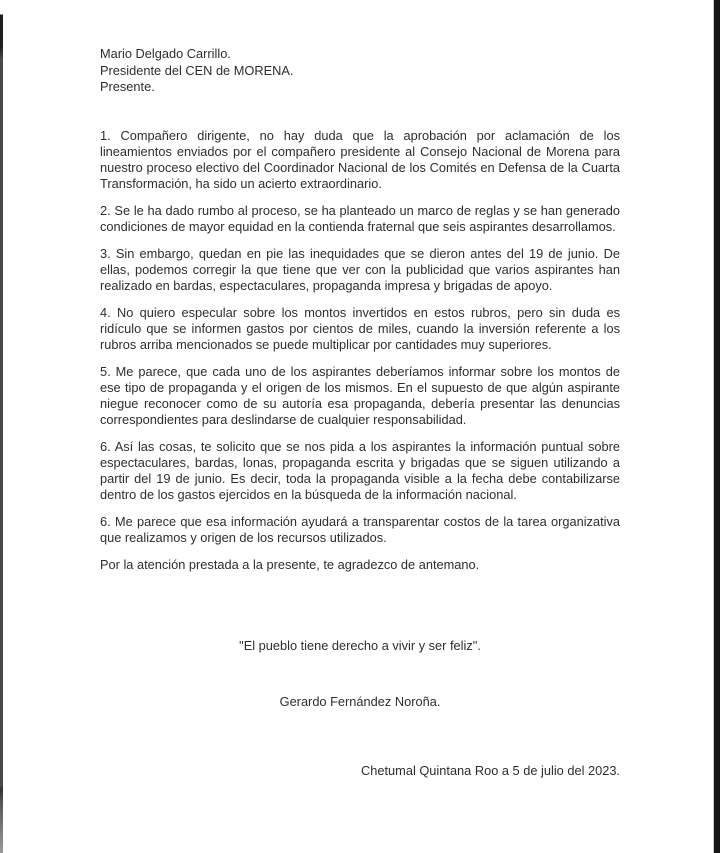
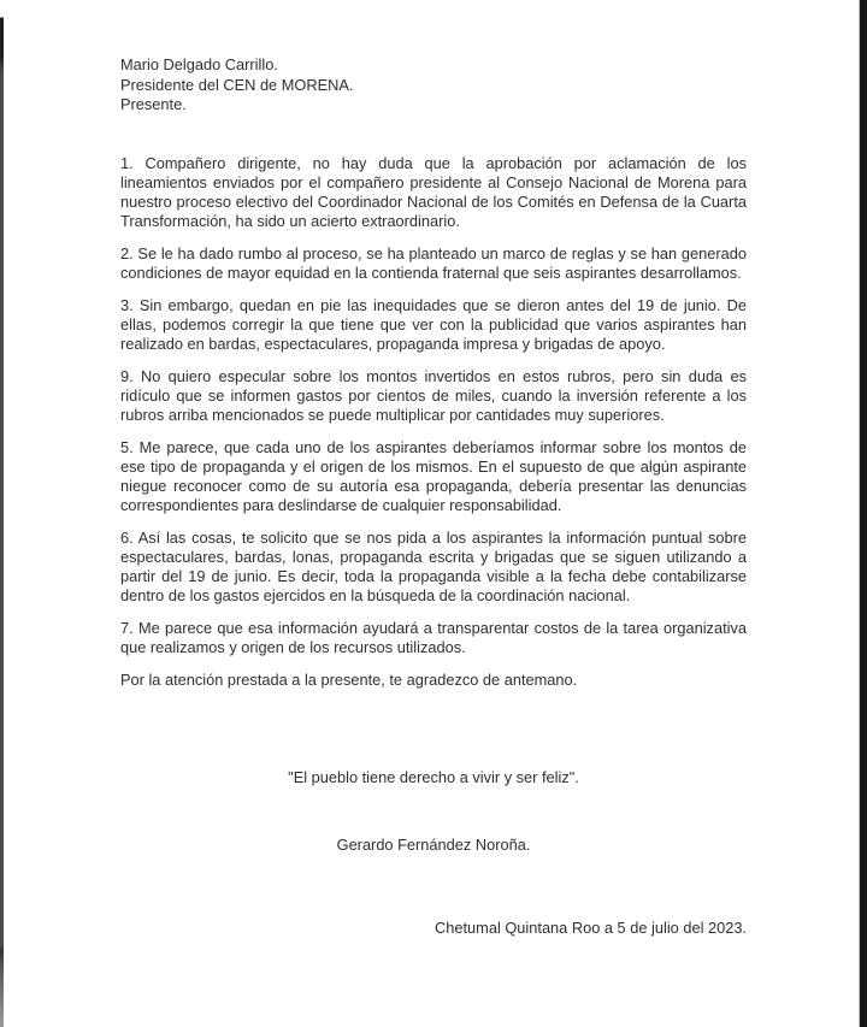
  Mario Delgado Carrillo.
  Presidente del CEN de MORENA.
  Presente.
  1. Compañero dirigente, no hay duda que la aprobación por aclamación de los lineamientos enviados por el compañero presidente al Consejo Nacional de Morena para nuestro proceso electivo del Coordinador Nacional de los Comités en Defensa de la Cuarta Transformación, ha sido un acierto extraordinario.
  2. Se le ha dado rumbo al proceso, se ha planteado un marco de reglas y se han generado condiciones de mayor equidad en la contienda fraternal que seis aspirantes desarrollamos.
  3. Sin embargo, quedan en pie las inequidades que se dieron antes del 19 de junio. De ellas, podemos corregir la que tiene que ver con la publicidad que varios aspirantes han realizado en bardas, espectaculares, propaganda impresa y brigadas de apoyo.
- 4. No quiero especular sobre los montos invertidos en estos rubros, pero sin duda es ridículo que se informen gastos por cientos de miles, cuando la inversión referente a los rubros arriba mencionados se puede multiplicar por cantidades muy superiores.
+ 9. No quiero especular sobre los montos invertidos en estos rubros, pero sin duda es ridículo que se informen gastos por cientos de miles, cuando la inversión referente a los rubros arriba mencionados se puede multiplicar por cantidades muy superiores.
  5. Me parece, que cada uno de los aspirantes deberíamos informar sobre los montos de ese tipo de propaganda y el origen de los mismos. En el supuesto de que algún aspirante niegue reconocer como de su autoría esa propaganda, debería presentar las denuncias correspondientes para deslindarse de cualquier responsabilidad.
- 6. Así las cosas, te solicito que se nos pida a los aspirantes la información puntual sobre espectaculares, bardas, lonas, propaganda escrita y brigadas que se siguen utilizando a partir del 19 de junio. Es decir, toda la propaganda visible a la fecha debe contabilizarse dentro de los gastos ejercidos en la búsqueda de la información nacional.
+ 6. Así las cosas, te solicito que se nos pida a los aspirantes la información puntual sobre espectaculares, bardas, lonas, propaganda escrita y brigadas que se siguen utilizando a partir del 19 de junio. Es decir, toda la propaganda visible a la fecha debe contabilizarse dentro de los gastos ejercidos en la búsqueda de la coordinación nacional.
- 6. Me parece que esa información ayudará a transparentar costos de la tarea organizativa que realizamos y origen de los recursos utilizados.
+ 7. Me parece que esa información ayudará a transparentar costos de la tarea organizativa que realizamos y origen de los recursos utilizados.
  Por la atención prestada a la presente, te agradezco de antemano.
  "El pueblo tiene derecho a vivir y ser feliz".
  Gerardo Fernández Noroña.
  Chetumal Quintana Roo a 5 de julio del 2023.
